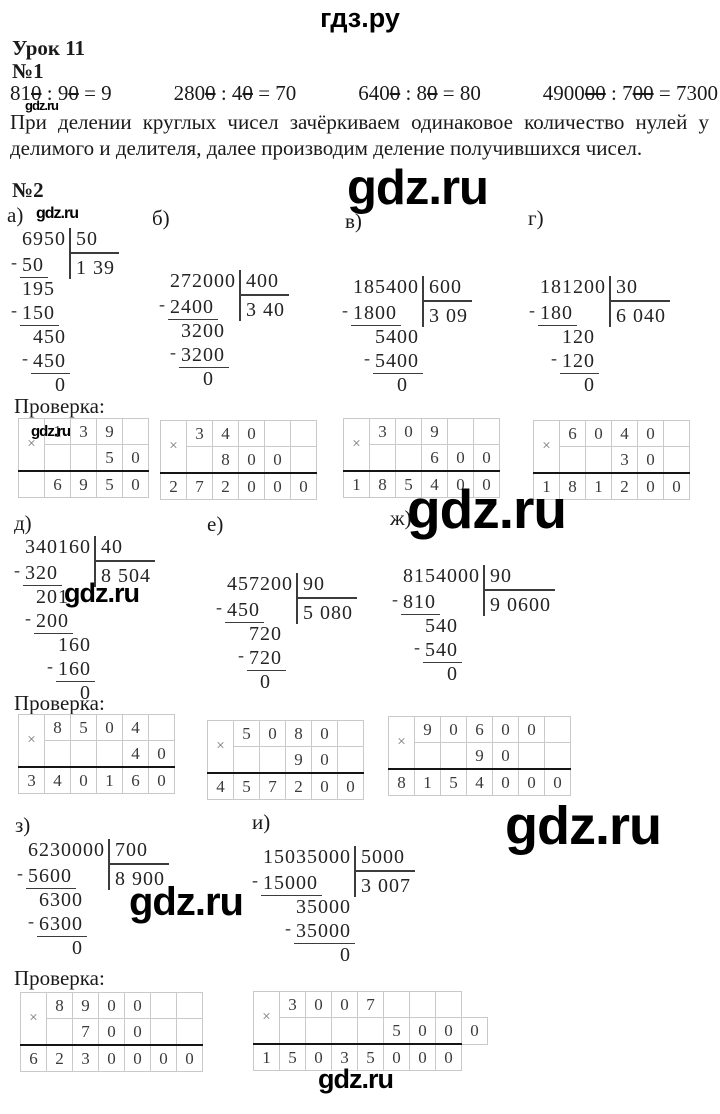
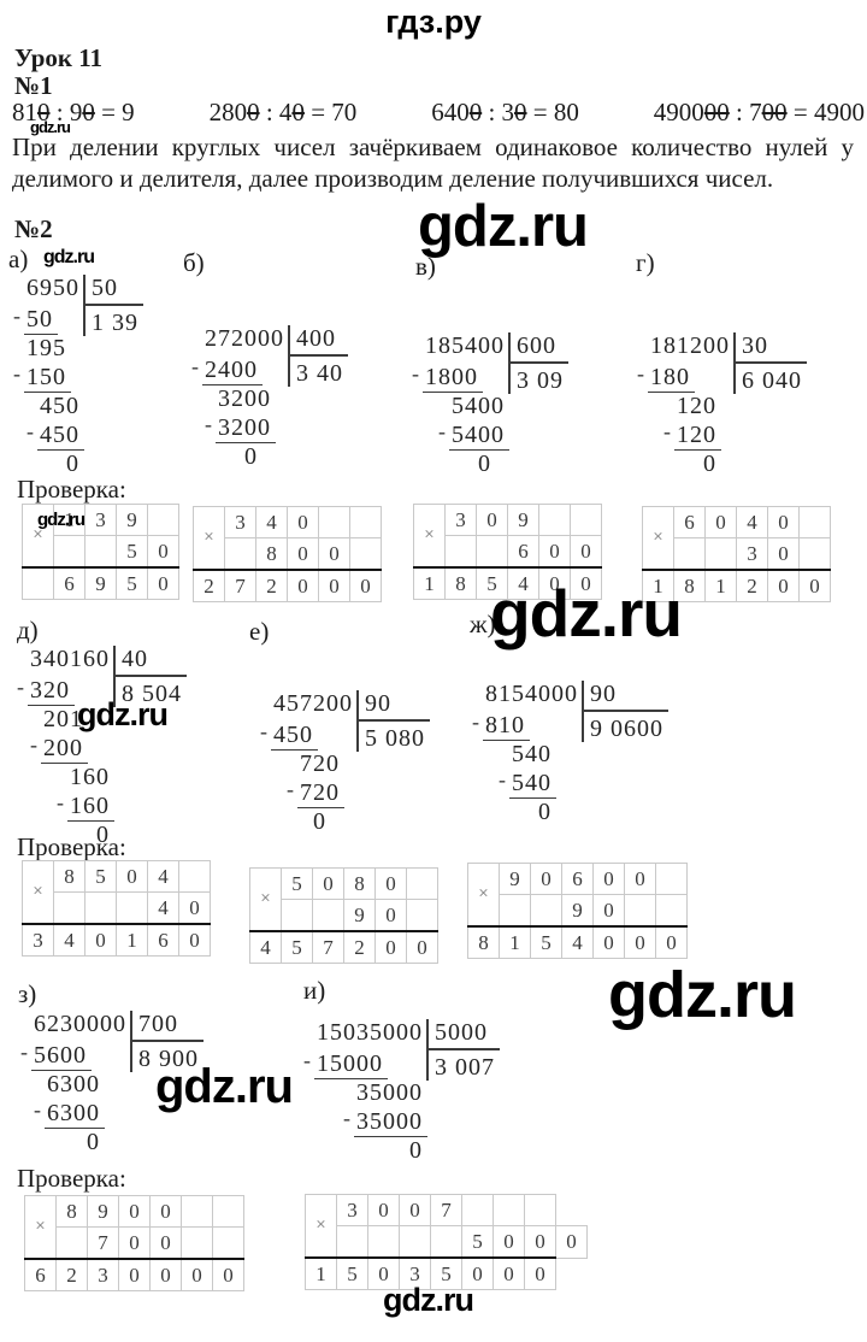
  гдз.ру
  Урок 11
  №1
  810 : 90 = 9
  2800 : 40 = 70
- 6400 : 80 = 80
+ 6400 : 30 = 80
- 490000 : 700 = 7300
+ 490000 : 700 = 4900
  При делении круглых чисел зачёркиваем одинаковое количество нулей у
  делимого и делителя, далее производим деление получившихся чисел.
  №2
  Проверка:
  Проверка:
  Проверка:
  а)
  6950
  50
  1 39
  -
  50
  195
  -
  150
  450
  -
  450
  0
  б)
  272000
  400
  3 40
  -
  2400
  3200
  -
  3200
  0
  в)
  185400
  600
  3 09
  -
  1800
  5400
  -
  5400
  0
  г)
  181200
  30
  6 040
  -
  180
  120
  -
  120
  0
  д)
  340160
  40
  8 504
  -
  320
  201
  -
  200
  160
  -
  160
  0
  е)
  457200
  90
  5 080
  -
  450
  720
  -
  720
  0
  ж)
  8154000
  90
  9 0600
  -
  810
  540
  -
  540
  0
  з)
  6230000
  700
  8 900
  -
  5600
  6300
  -
  6300
  0
  и)
  15035000
  5000
  3 007
  -
  15000
  35000
  -
  35000
  0
  ×	1	3	9
  		5	0
  	6	9	5	0
  ×	3	4	0
  	8	0	0
  2	7	2	0	0	0
  ×	3	0	9
  		6	0	0
  1	8	5	4	0	0
  ×	6	0	4	0
  		3	0
  1	8	1	2	0	0
  ×	8	5	0	4
  			4	0
  3	4	0	1	6	0
  ×	5	0	8	0
  		9	0
  4	5	7	2	0	0
  ×	9	0	6	0	0
  		9	0
  8	1	5	4	0	0	0
  ×	8	9	0	0
  	7	0	0
  6	2	3	0	0	0	0
  ×	3	0	0	7
  				5	0	0	0
  1	5	0	3	5	0	0	0
  gdz.ru
  gdz.ru
  gdz.ru
  gdz.ru
  gdz.ru
  gdz.ru
  gdz.ru
  gdz.ru
  gdz.ru
